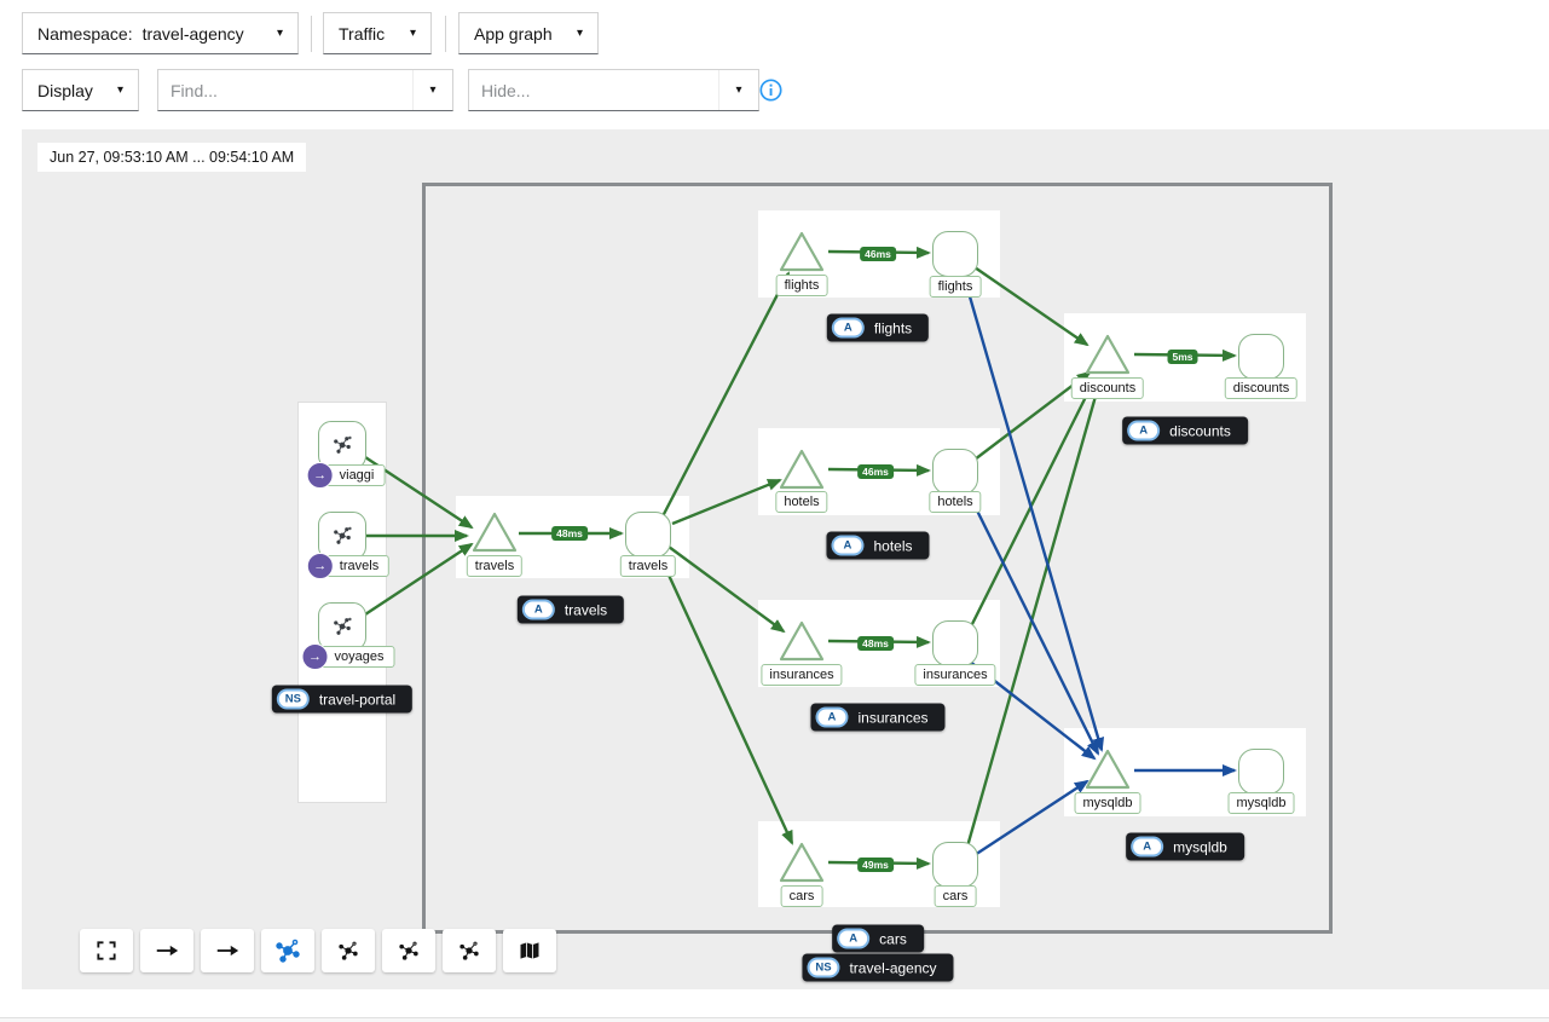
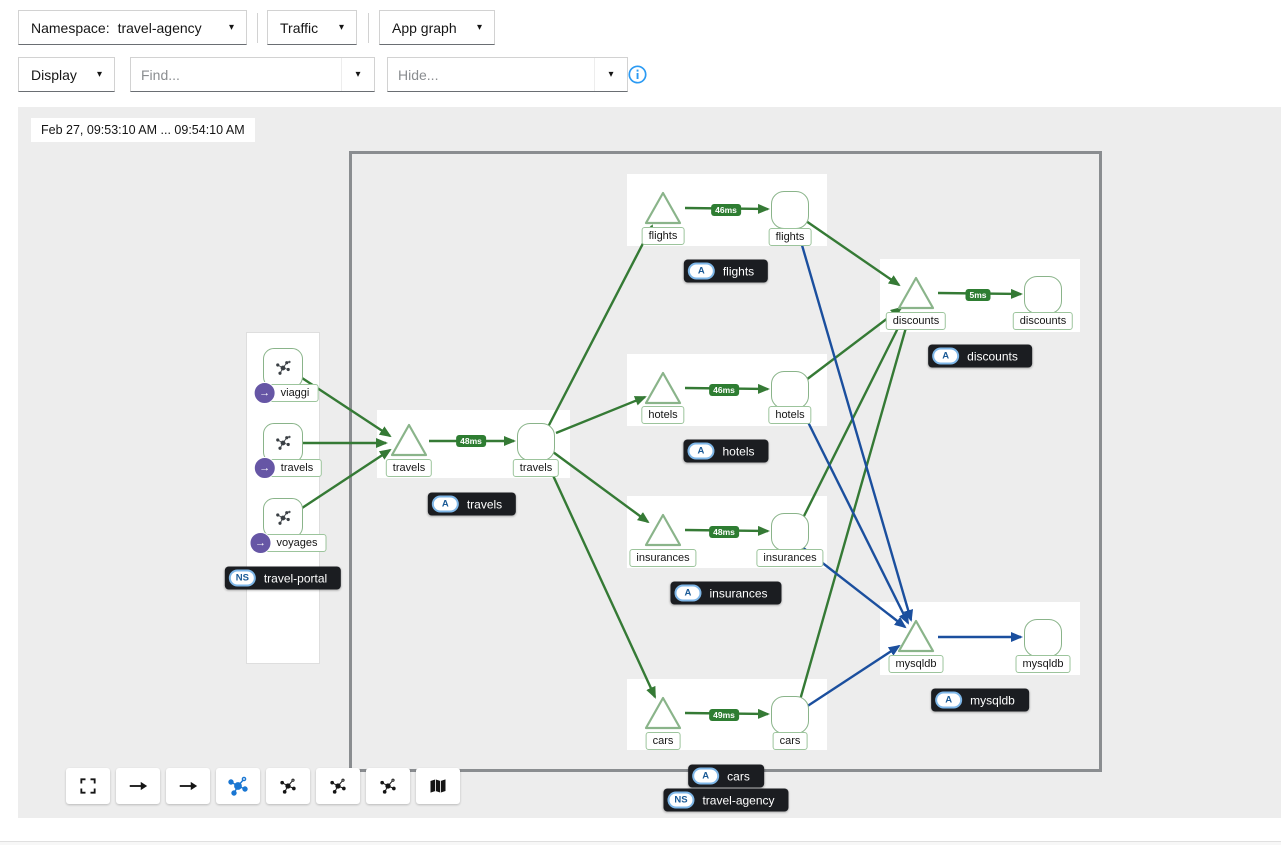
  Namespace:
  travel-agency
  ▾
  Traffic
  ▾
  App graph
  ▾
  Display
  ▾
  Find...
  ▾
  Hide...
  ▾
- Jun 27, 09:53:10 AM ... 09:54:10 AM
+ Feb 27, 09:53:10 AM ... 09:54:10 AM
  →
  viaggi
  →
  travels
  →
  voyages
  NS
  travel-portal
  travels
  travels
  48ms
  A
  travels
  flights
  flights
  46ms
  A
  flights
  hotels
  hotels
  46ms
  A
  hotels
  insurances
  insurances
  48ms
  A
  insurances
  cars
  cars
  49ms
  A
  cars
  discounts
  discounts
  5ms
  A
  discounts
  mysqldb
  mysqldb
  A
  mysqldb
  NS
  travel-agency
